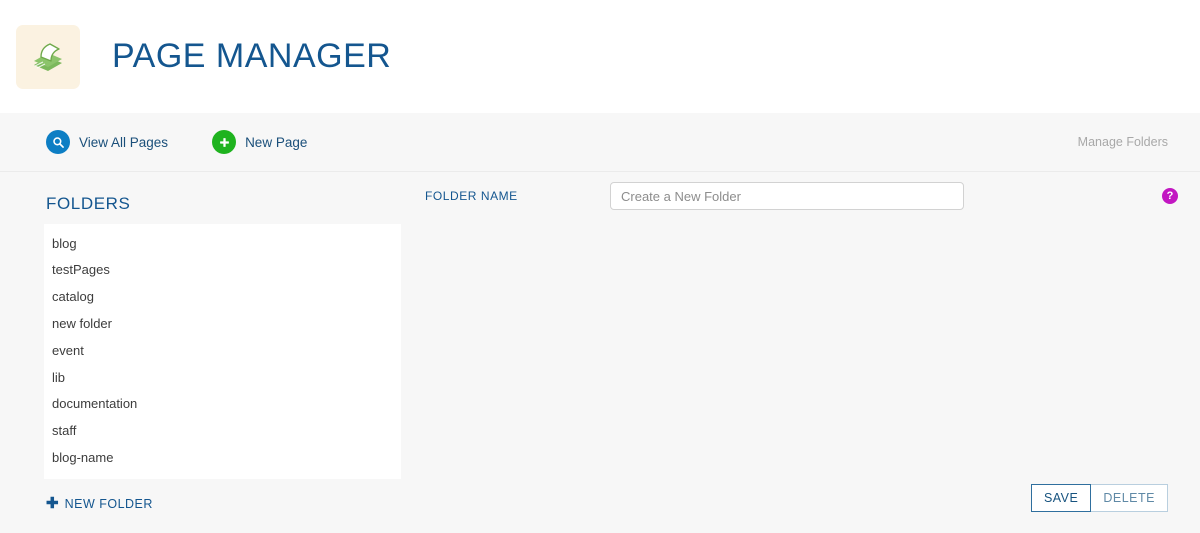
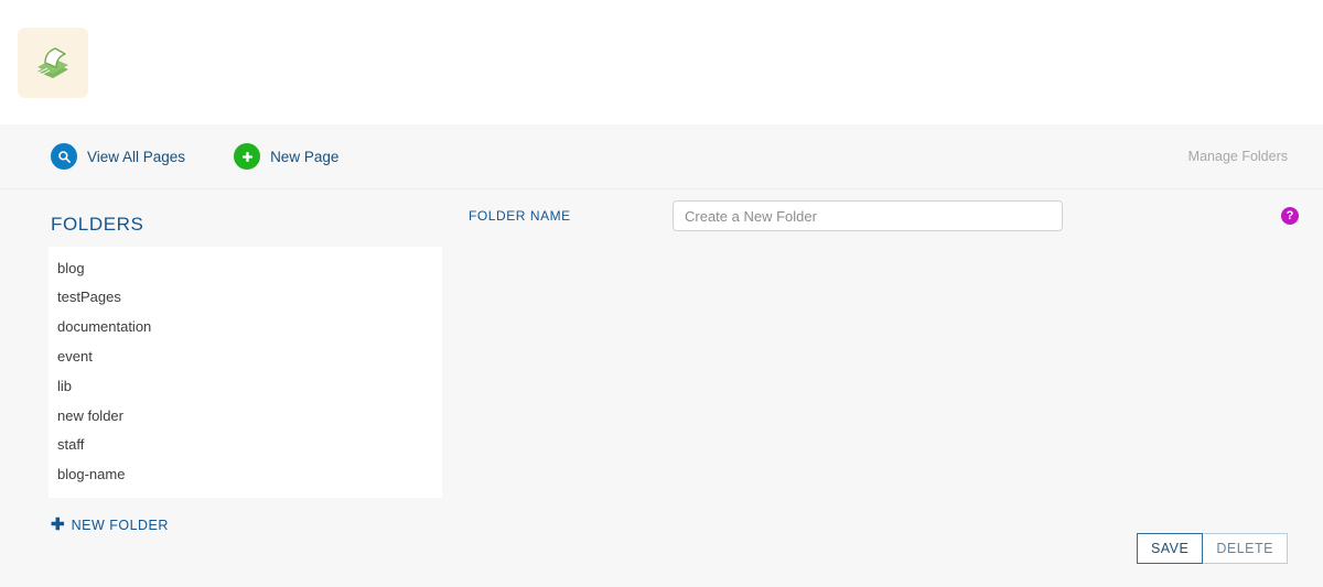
- PAGE MANAGER
  View All Pages
  New Page
  Manage Folders
  FOLDERS
  blog
  testPages
- catalog
- new folder
+ documentation
  event
  lib
- documentation
+ new folder
  staff
  blog-name
  ✚
  NEW FOLDER
  FOLDER NAME
  Create a New Folder
  ?
  SAVE
  DELETE
